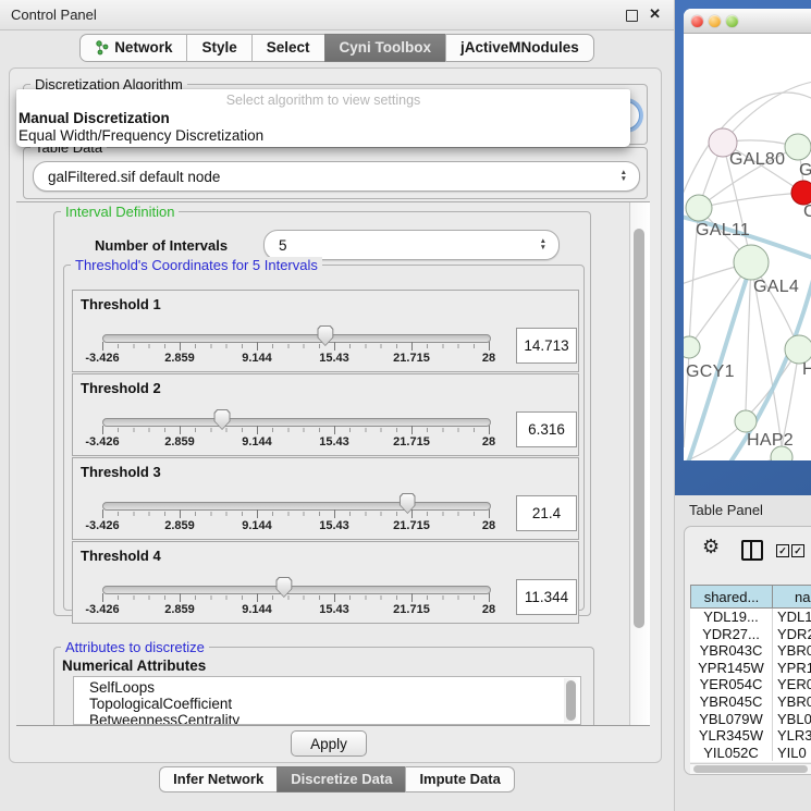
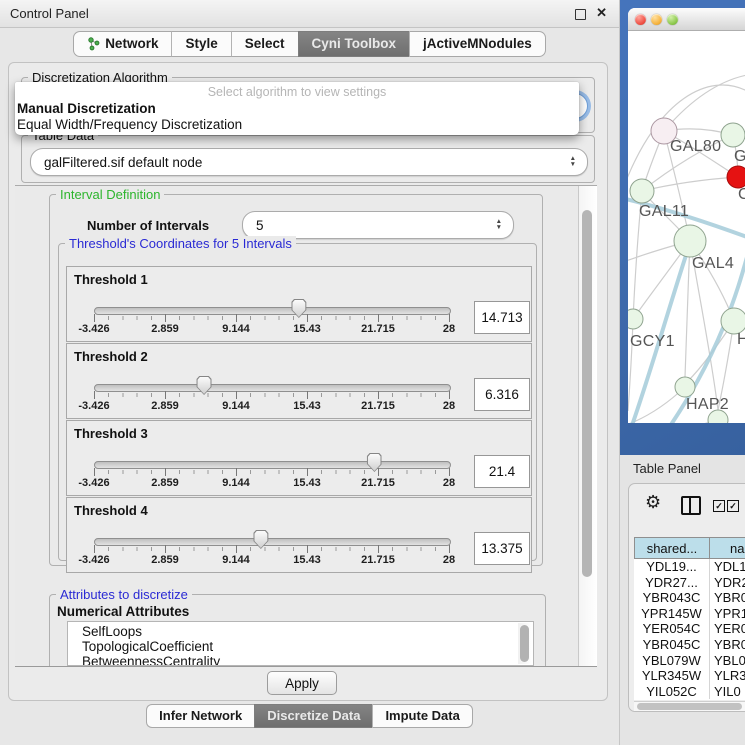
  Control Panel
  ✕
  Network
  Style
  Select
  Cyni Toolbox
  jActiveMNodules
  Discretization Algorithm
  Select algorithm to view settings
  Manual Discretization
  Equal Width/Frequency Discretization
  Table Data
  galFiltered.sif default node
  Interval Definition
  Number of Intervals
  5
  Threshold's Coordinates for 5 Intervals
  Threshold 1
  -3.426
  2.859
  9.144
  15.43
  21.715
  28
  14.713
  Threshold 2
  -3.426
  2.859
  9.144
  15.43
  21.715
  28
  6.316
  Threshold 3
  -3.426
  2.859
  9.144
  15.43
  21.715
  28
  21.4
  Threshold 4
  -3.426
  2.859
  9.144
  15.43
  21.715
  28
- 11.344
+ 13.375
  Attributes to discretize
  Numerical Attributes
  SelfLoops
  TopologicalCoefficient
  BetweennessCentrality
  Apply
  Infer Network
  Discretize Data
  Impute Data
  GAL80
  G
  C
  GAL11
  GAL4
  GCY1
  H
  HAP2
  Table Panel
  ⚙
  ✓
  ✓
  shared...
  na
  YDL19...
  YDL1
  YDR27...
  YDR
  YBR043C
  YBR0
  YPR145W
  YPR1
  YER054C
  YER0
  YBR045C
  YBR0
  YBL079W
  YBL0
  YLR345W
  YLR3
  YIL052C
  YIL0
